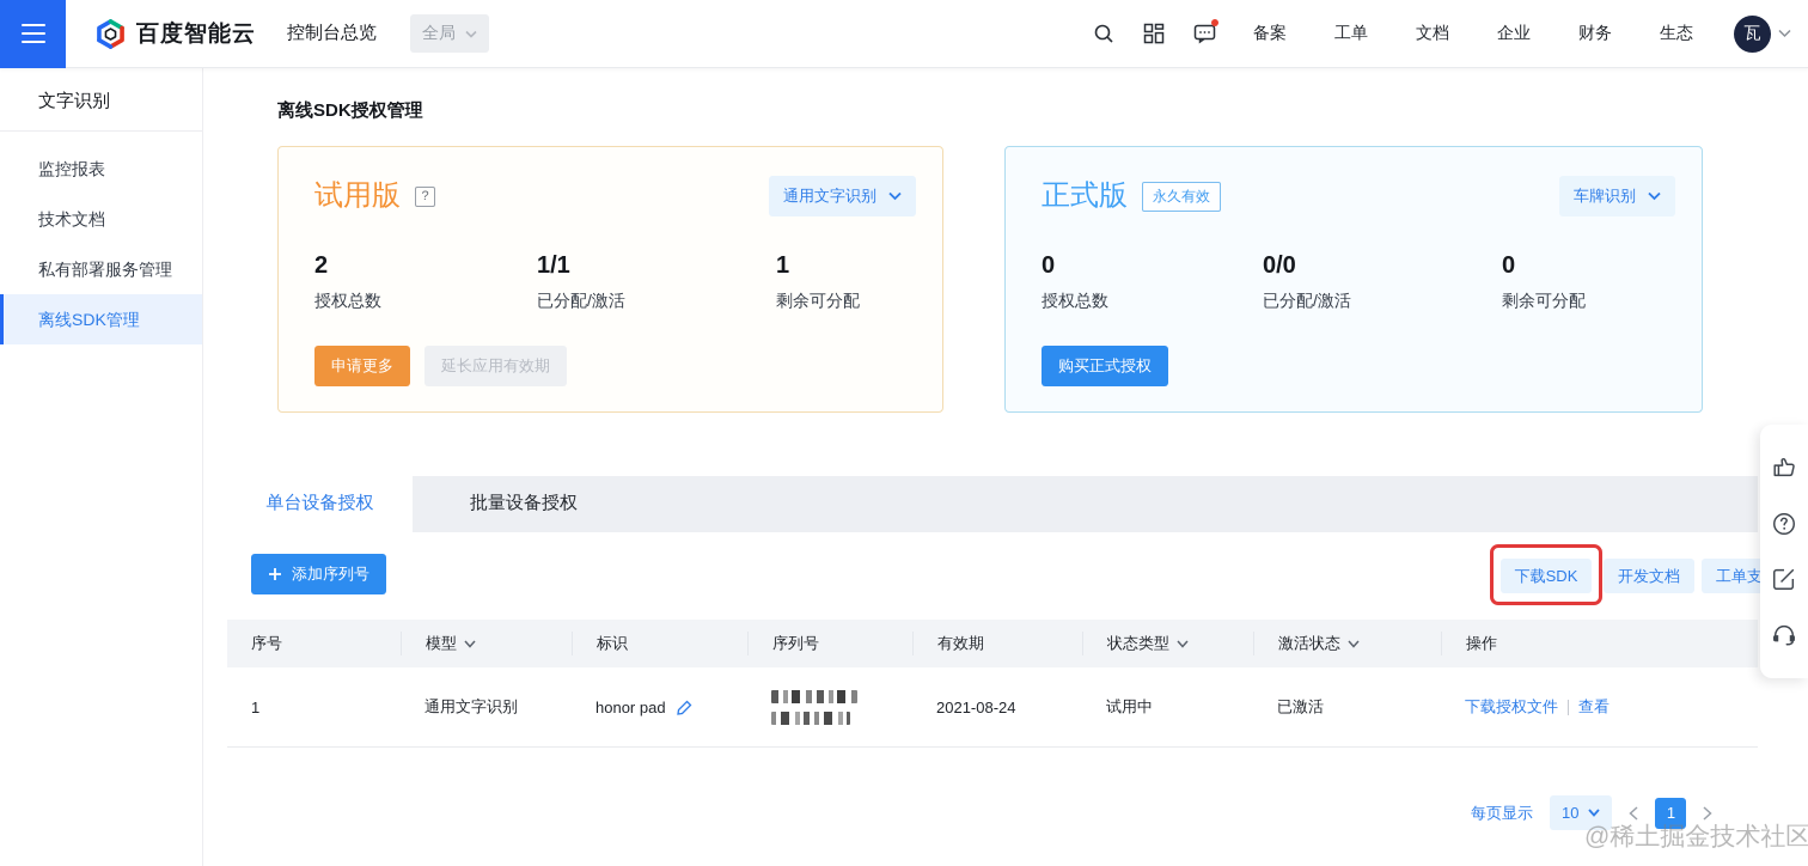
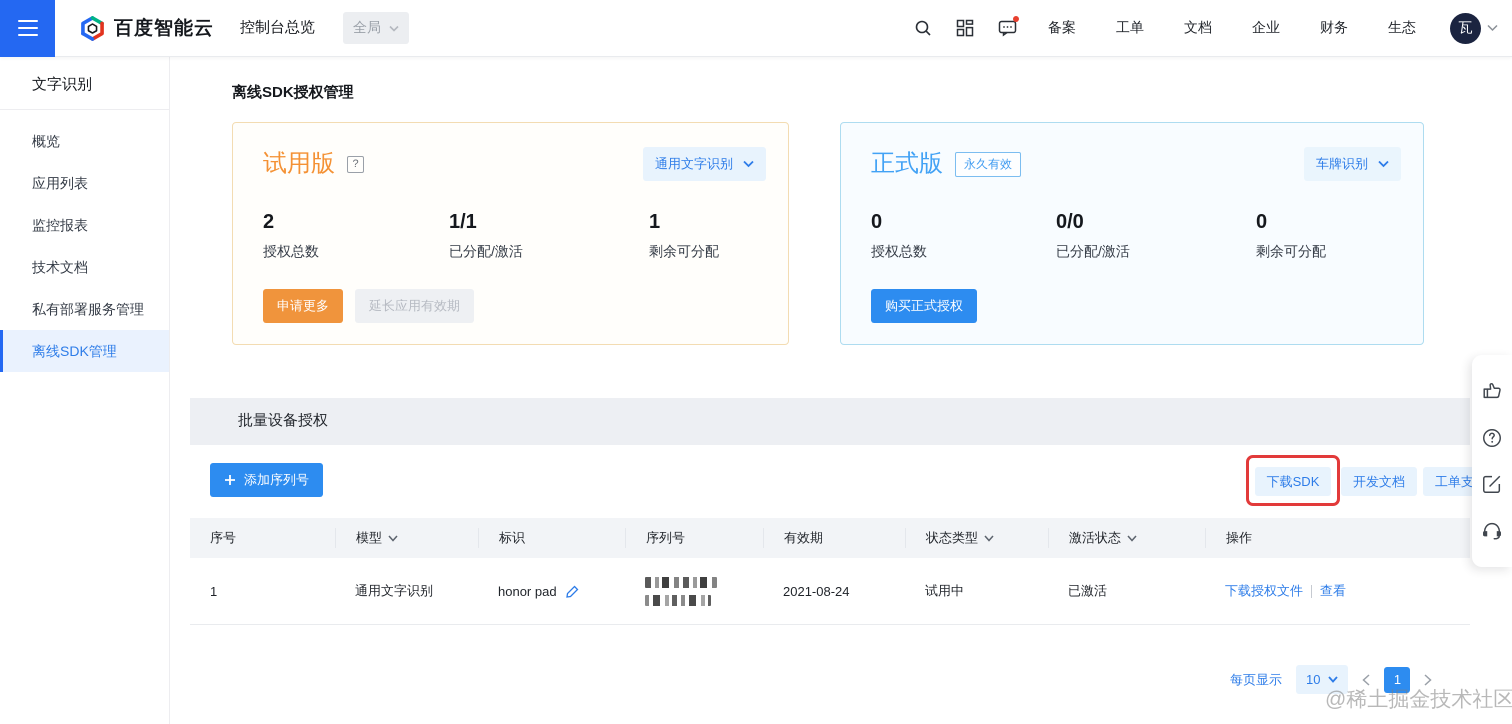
  百度智能云
  控制台总览
  全局
  备案
  工单
  文档
  企业
  财务
  生态
  瓦
  文字识别
+ 概览
+ 应用列表
  监控报表
  技术文档
  私有部署服务管理
  离线SDK管理
  离线SDK授权管理
  试用版
  通用文字识别
  2
  授权总数
  1/1
  已分配/激活
  1
  剩余可分配
  申请更多
  延长应用有效期
  正式版
  永久有效
  车牌识别
  0
  授权总数
  0/0
  已分配/激活
  0
  剩余可分配
  购买正式授权
- 单台设备授权
  批量设备授权
  添加序列号
  下载SDK
  开发文档
  工单支
  序号
  模型
  标识
  序列号
  有效期
  状态类型
  激活状态
  操作
  1
  通用文字识别
  honor pad
  2021-08-24
  试用中
  已激活
  下载授权文件
  查看
  每页显示
  10
  1
  @稀土掘金技术社区
